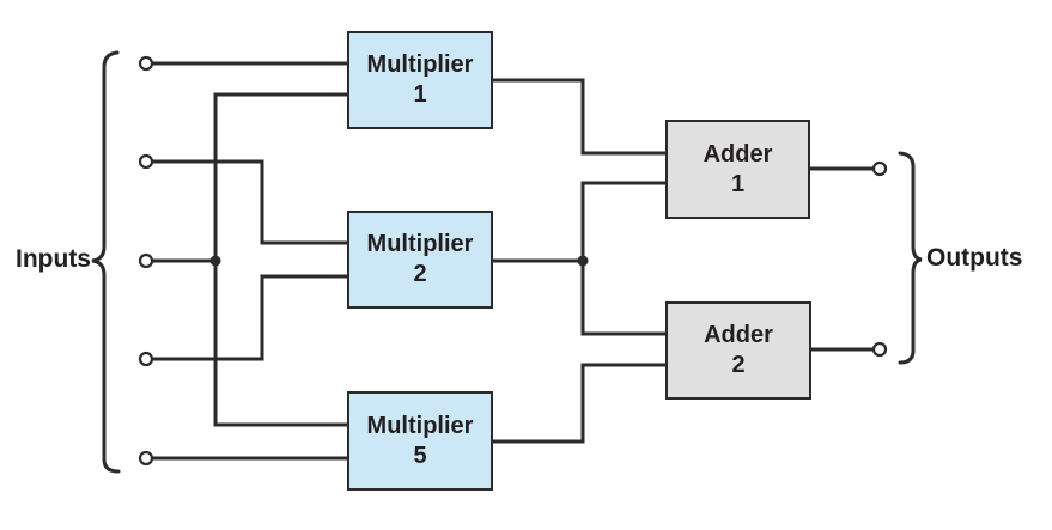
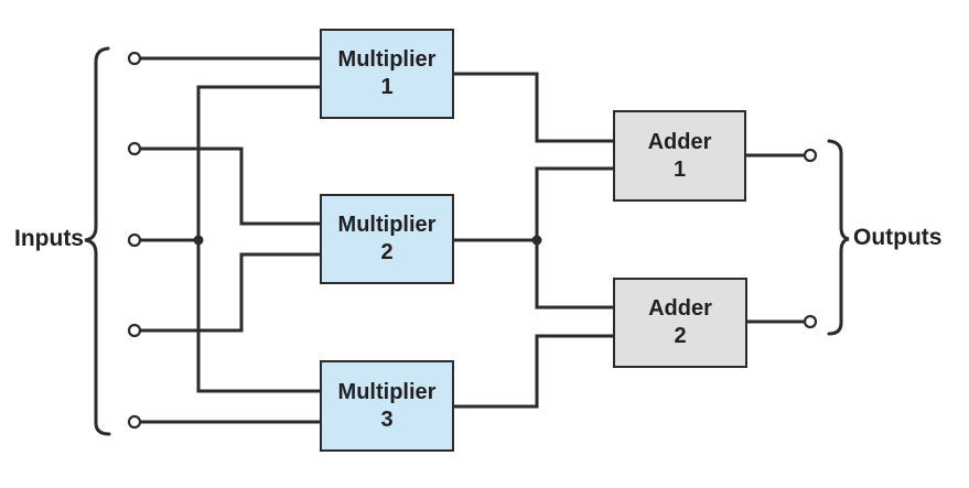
  Multiplier
  1
  Multiplier
  2
  Multiplier
- 5
+ 3
  Adder
  1
  Adder
  2
  Inputs
  Outputs
